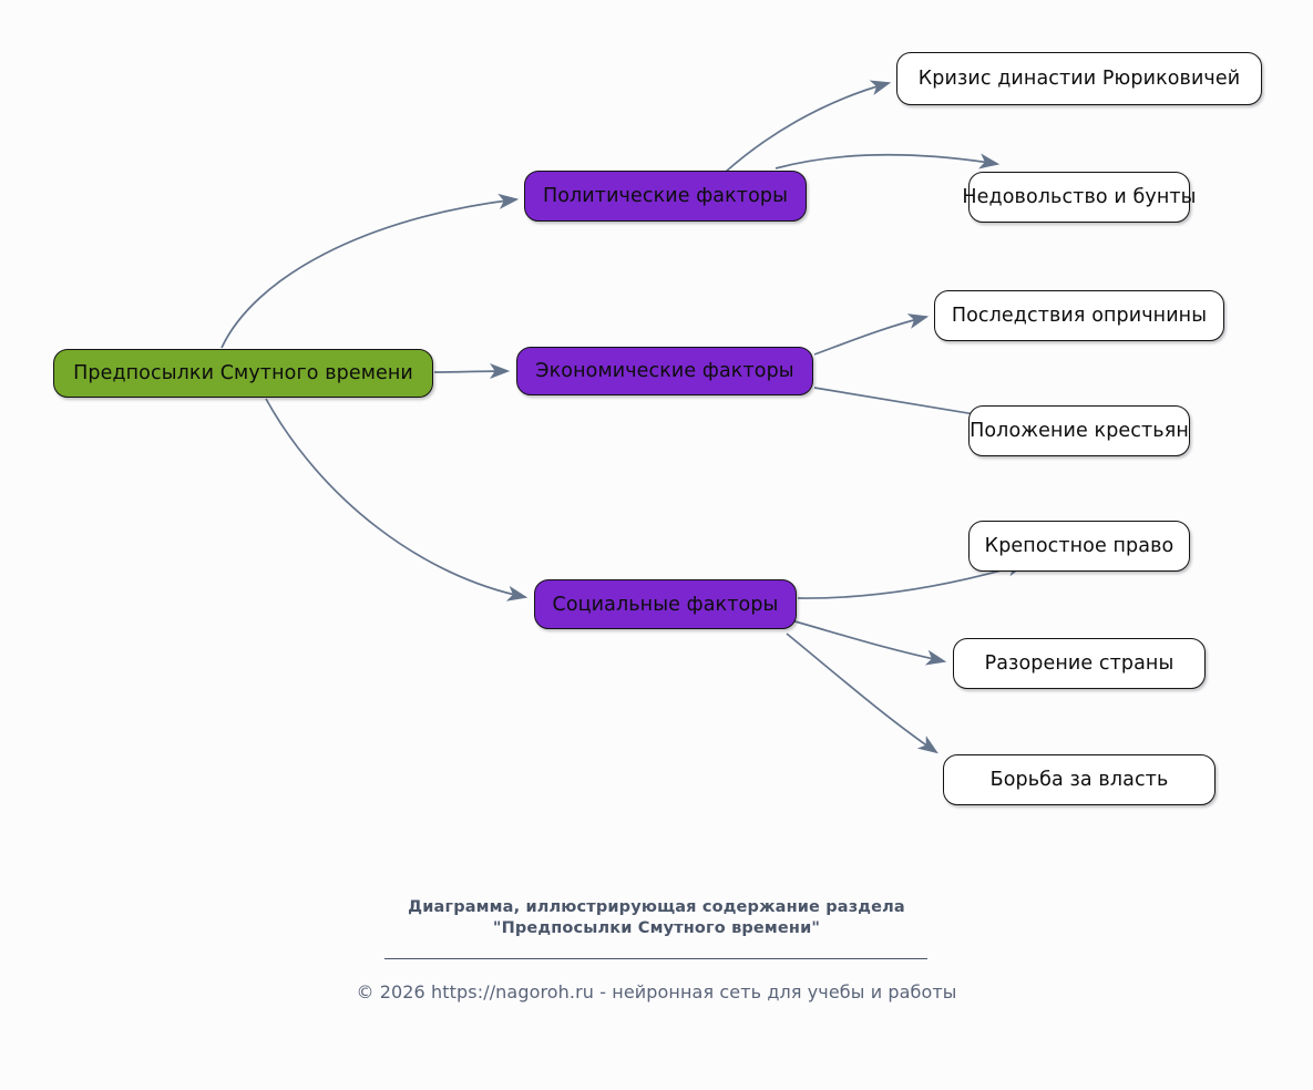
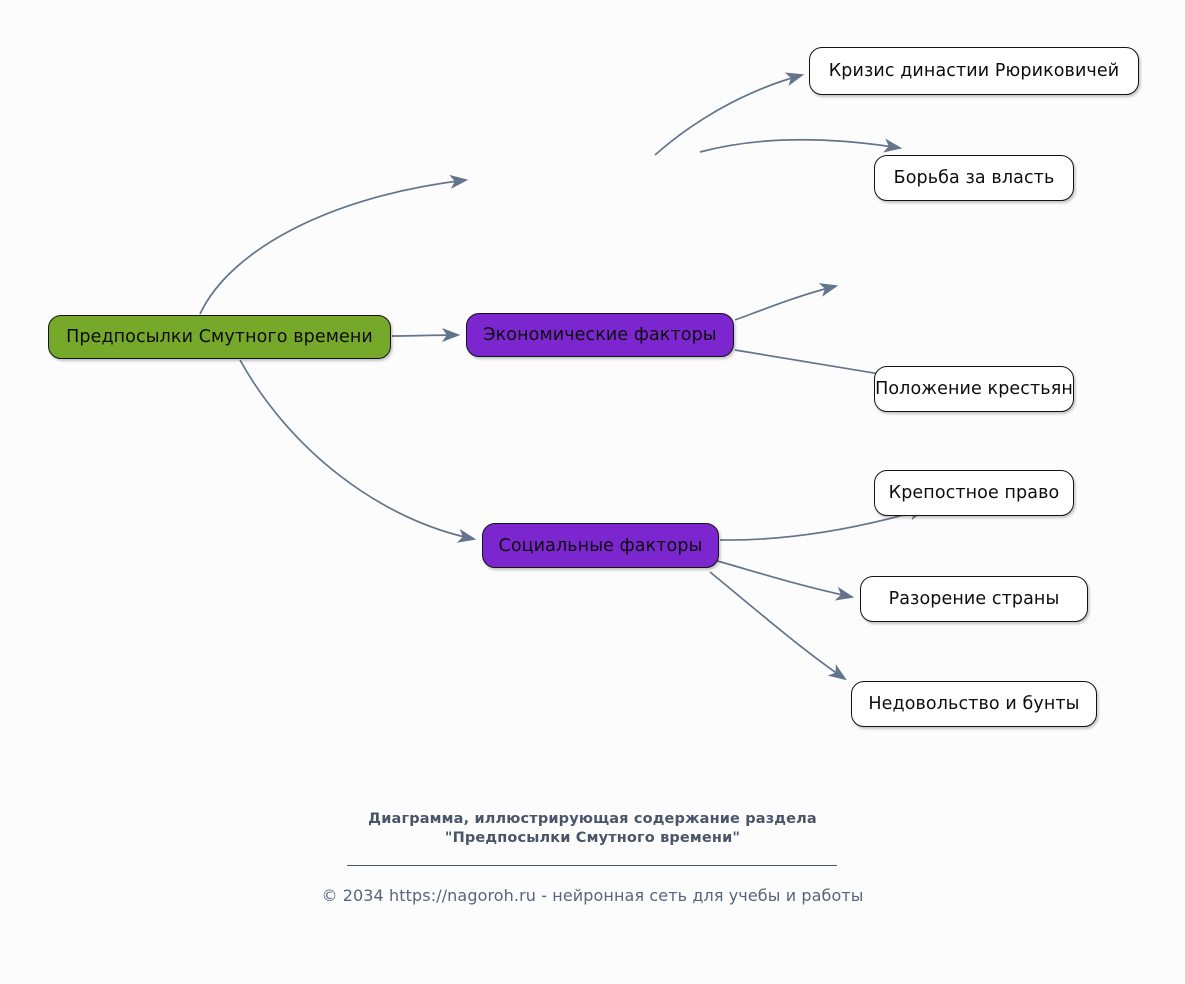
  Предпосылки Смутного времени
- Политические факторы
  Экономические факторы
  Социальные факторы
  Кризис династии Рюриковичей
- Недовольство и бунты
+ Борьба за власть
- Последствия опричнины
  Положение крестьян
  Крепостное право
  Разорение страны
- Борьба за власть
+ Недовольство и бунты
  Диаграмма, иллюстрирующая содержание раздела
  "Предпосылки Смутного времени"
- © 2026 https://nagoroh.ru - нейронная сеть для учебы и работы
+ © 2034 https://nagoroh.ru - нейронная сеть для учебы и работы
